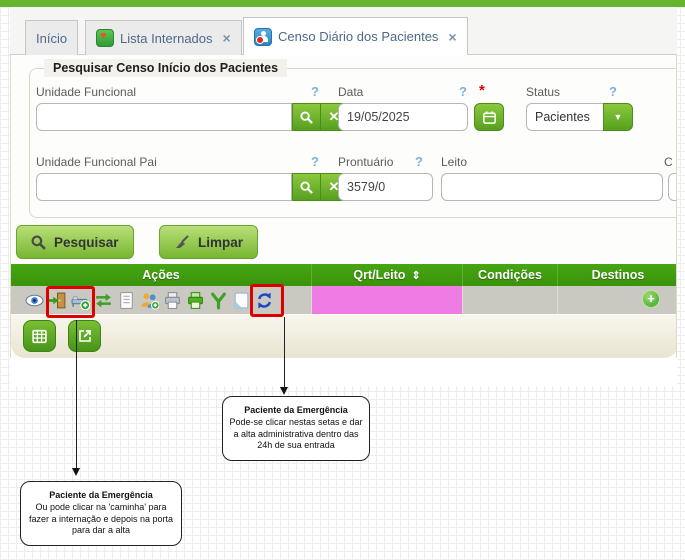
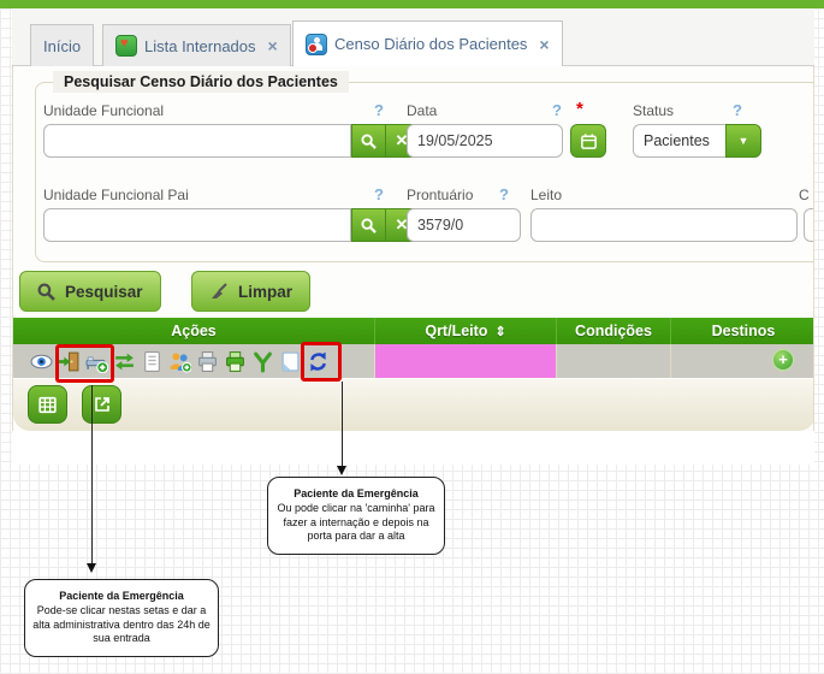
  Início
  ♥
  Lista Internados
  ×
  Censo Diário dos Pacientes
  ×
- Pesquisar Censo Início dos Pacientes
+ Pesquisar Censo Diário dos Pacientes
  Unidade Funcional
  ?
  Data
  ?
  *
  Status
  ?
  ✕
  19/05/2025
  Pacientes
  ▼
  Unidade Funcional Pai
  ?
  Prontuário
  ?
  Leito
  C
  ✕
  3579/0
  Pesquisar
  Limpar
  Ações
  Qrt/Leito
  ⇕
  Condições
  Destinos
  +
  Paciente da Emergência
- Pode-se clicar nestas setas e dar a alta administrativa dentro das 24h de sua entrada
+ Ou pode clicar na 'caminha' para fazer a internação e depois na porta para dar a alta
  Paciente da Emergência
- Ou pode clicar na 'caminha' para fazer a internação e depois na porta para dar a alta
+ Pode-se clicar nestas setas e dar a alta administrativa dentro das 24h de sua entrada
